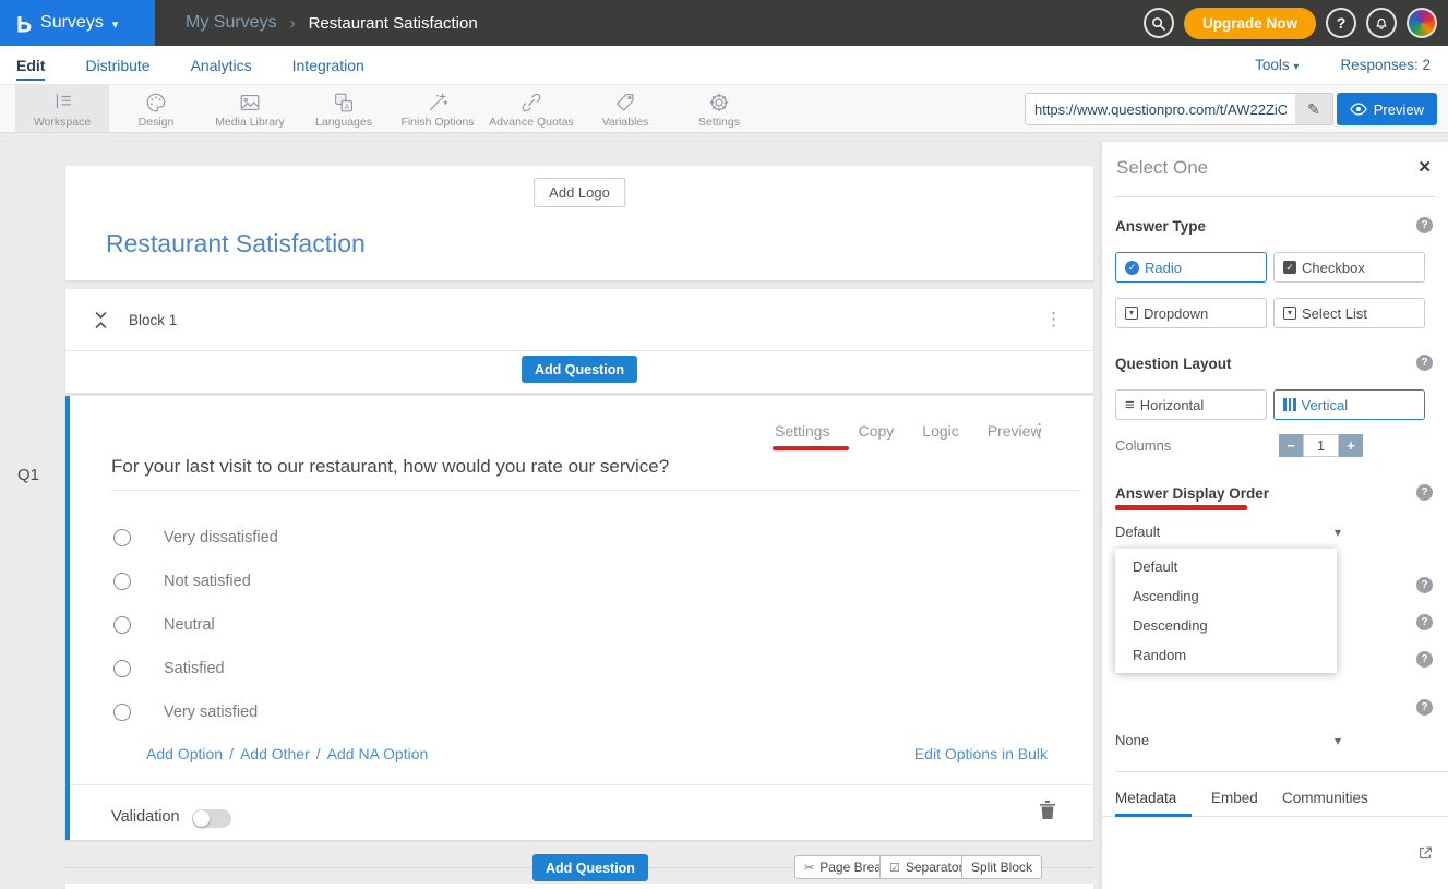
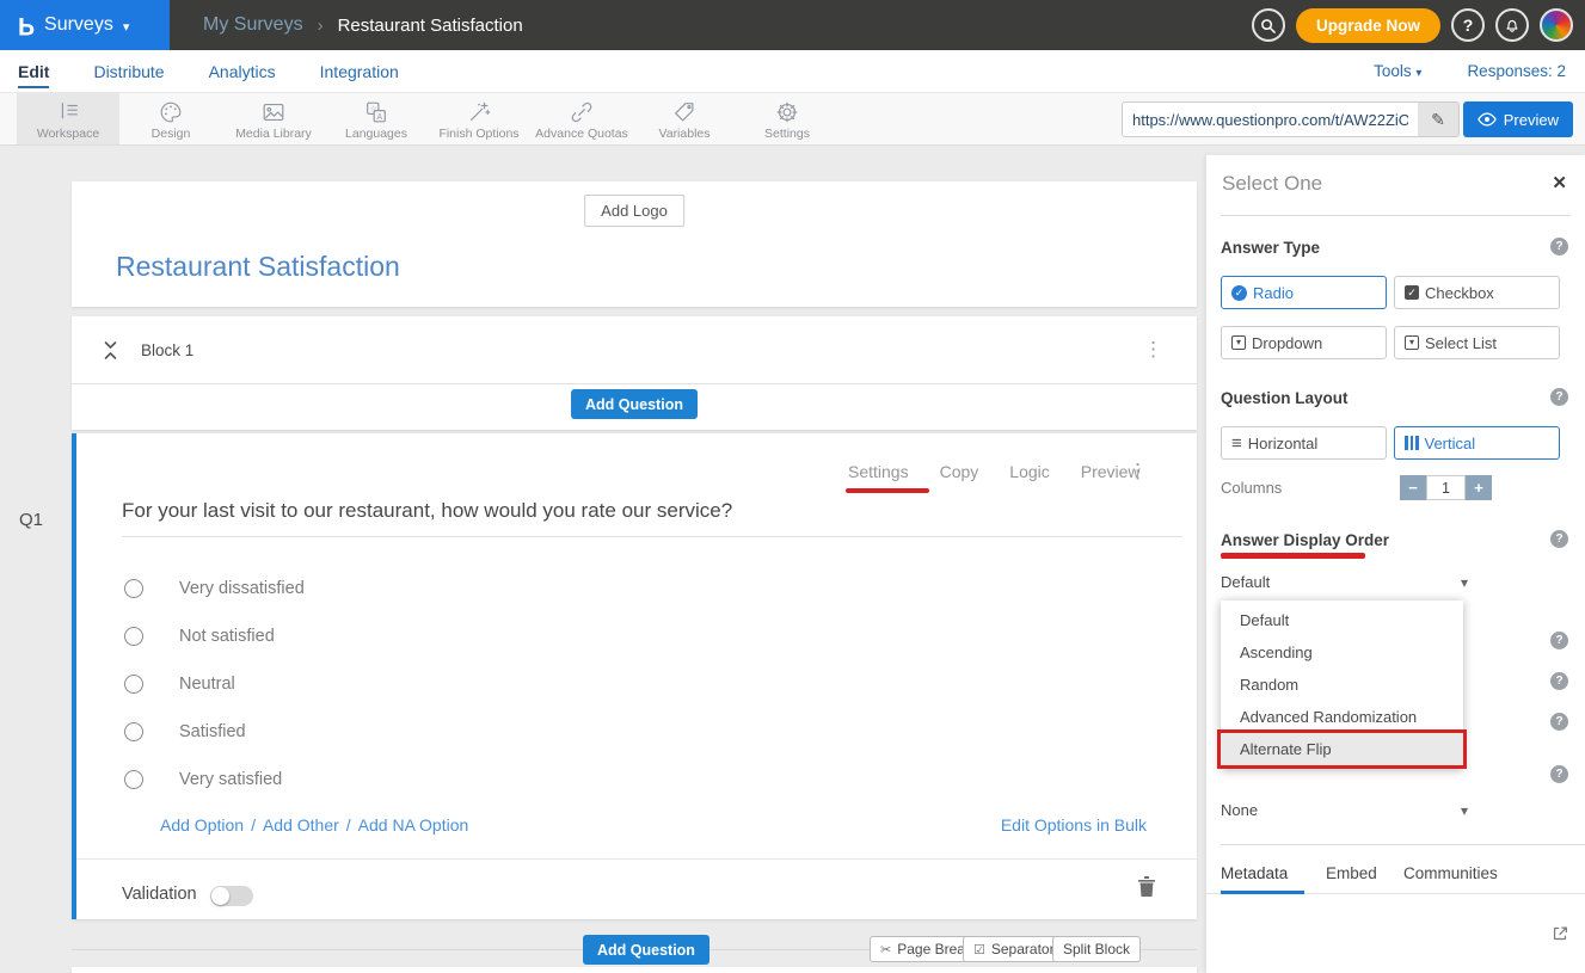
  Surveys
  ▾
  My Surveys
  ›
  Restaurant Satisfaction
  Upgrade Now
  ?
  Edit
  Distribute
  Analytics
  Integration
  Tools ▾
  Responses: 2
  Workspace
  Design
  Media Library
  Languages
  Finish Options
  Advance Quotas
  Variables
  Settings
  https://www.questionpro.com/t/AW22ZiO
  ✎
  Preview
  Q1
  Add Logo
  Restaurant Satisfaction
  Block 1
  ⋮
  Add Question
  Settings
  Copy
  Logic
  Preview
  ⋮
  For your last visit to our restaurant, how would you rate our service?
  Very dissatisfied
  Not satisfied
  Neutral
  Satisfied
  Very satisfied
  Add Option
  /
  Add Other
  /
  Add NA Option
  Edit Options in Bulk
  Validation
  Add Question
  ✂
  Page Brea
  ☑
  Separato
  Split Block
  Select One
  ✕
  Answer Type
  ?
  ✓
  Radio
  ✓
  Checkbox
  ▾
  Dropdown
  ▾
  Select List
  Question Layout
  ?
  ≡
  Horizontal
  Vertical
  Columns
  −
  1
  +
  Answer Display Order
  ?
  Default
  ▾
  ?
  ?
  ?
  ?
  Default
  Ascending
- Descending
  Random
+ Advanced Randomization
+ Alternate Flip
  None
  ▾
  Metadata
  Embed
  Communities
